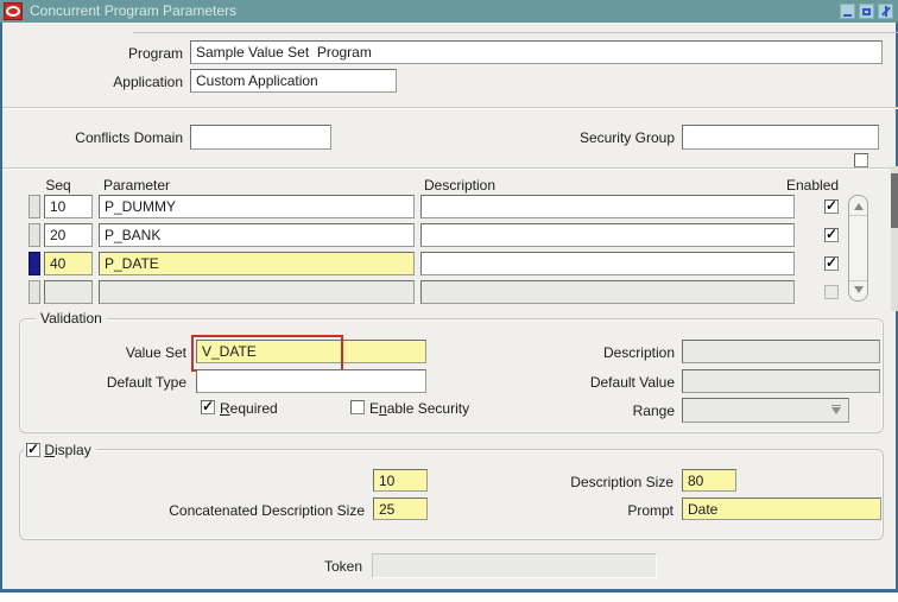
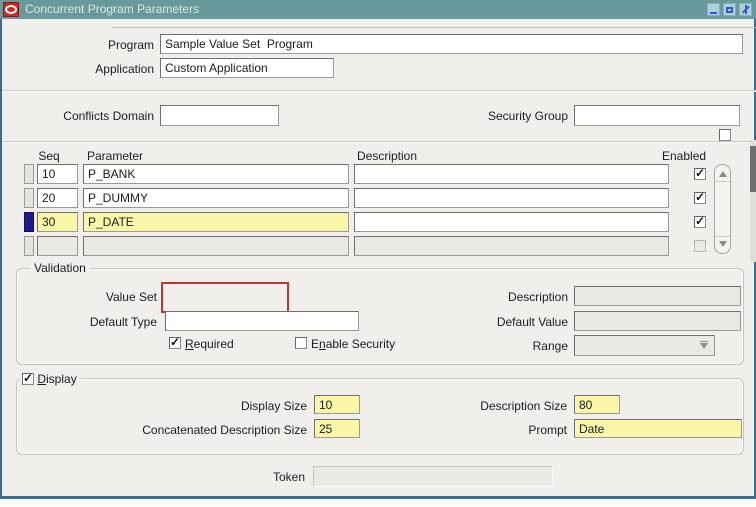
  Concurrent Program Parameters
  Program
  Sample Value Set Program
  Application
  Custom Application
  Conflicts Domain
  Security Group
  Seq
  Parameter
  Description
  Enabled
  10
- P_DUMMY
+ P_BANK
  20
- P_BANK
+ P_DUMMY
- 40
+ 30
  P_DATE
  Validation
  Value Set
- V_DATE
  Description
  Default Type
  Default Value
  Required
  Enable Security
  Range
  Display
+ Display Size
  10
  Description Size
  80
  Concatenated Description Size
  25
  Prompt
  Date
  Token
